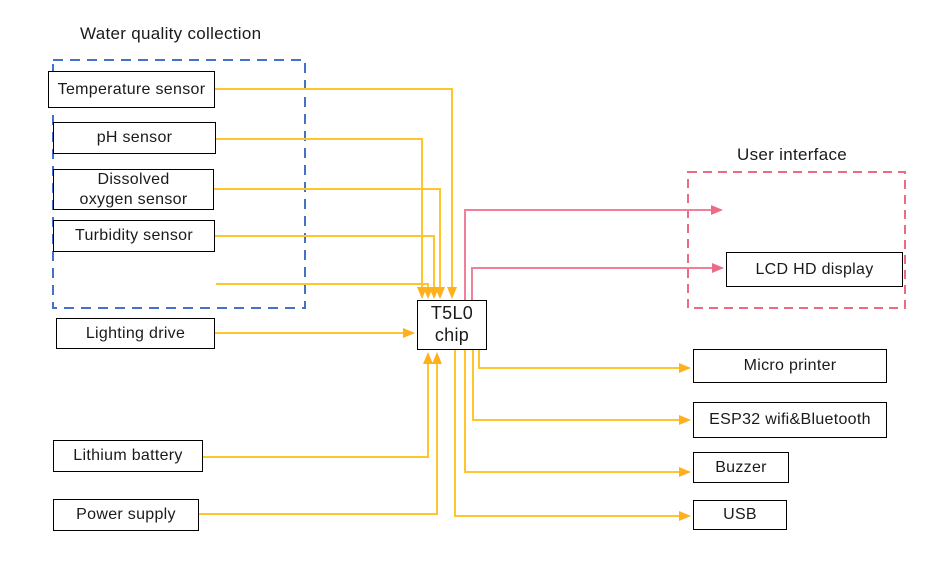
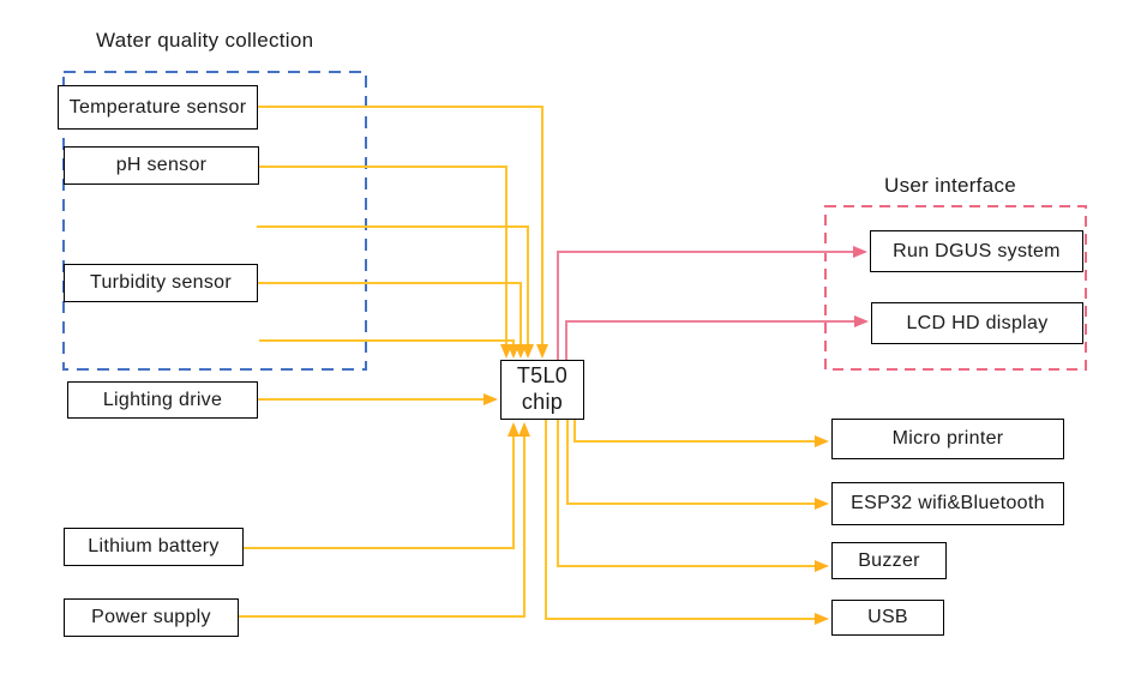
  Water quality collection
  User interface
  Temperature sensor
  pH sensor
- Dissolved
- oxygen sensor
  Turbidity sensor
  Lighting drive
  Lithium battery
  Power supply
  T5L0
  chip
+ Run DGUS system
  LCD HD display
  Micro printer
  ESP32 wifi&Bluetooth
  Buzzer
  USB
